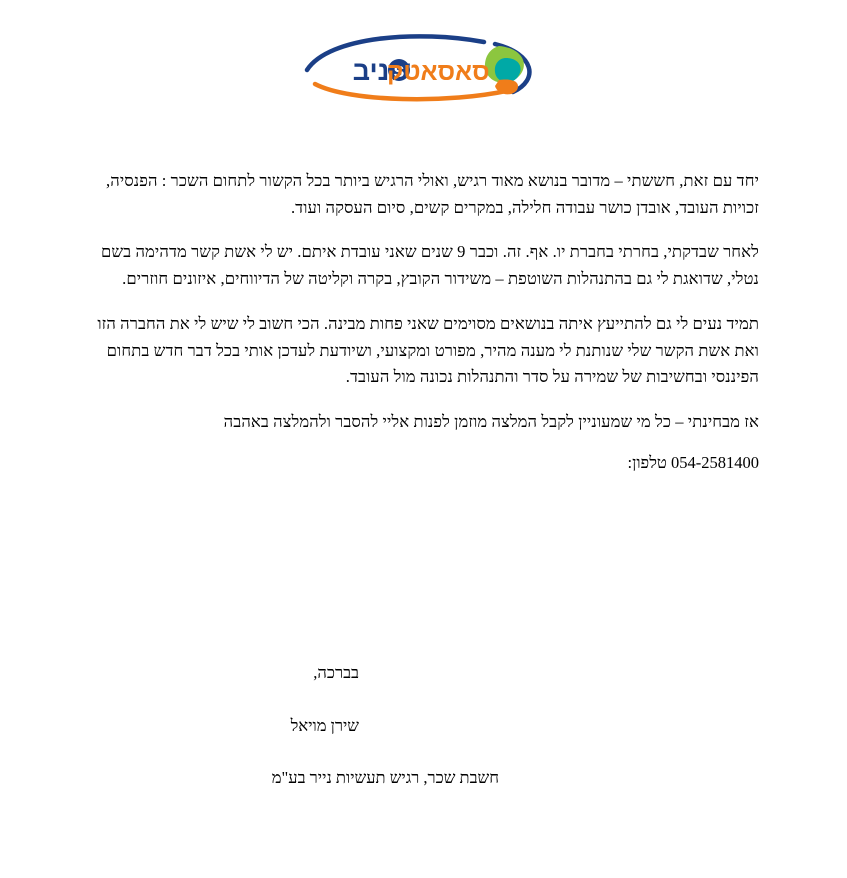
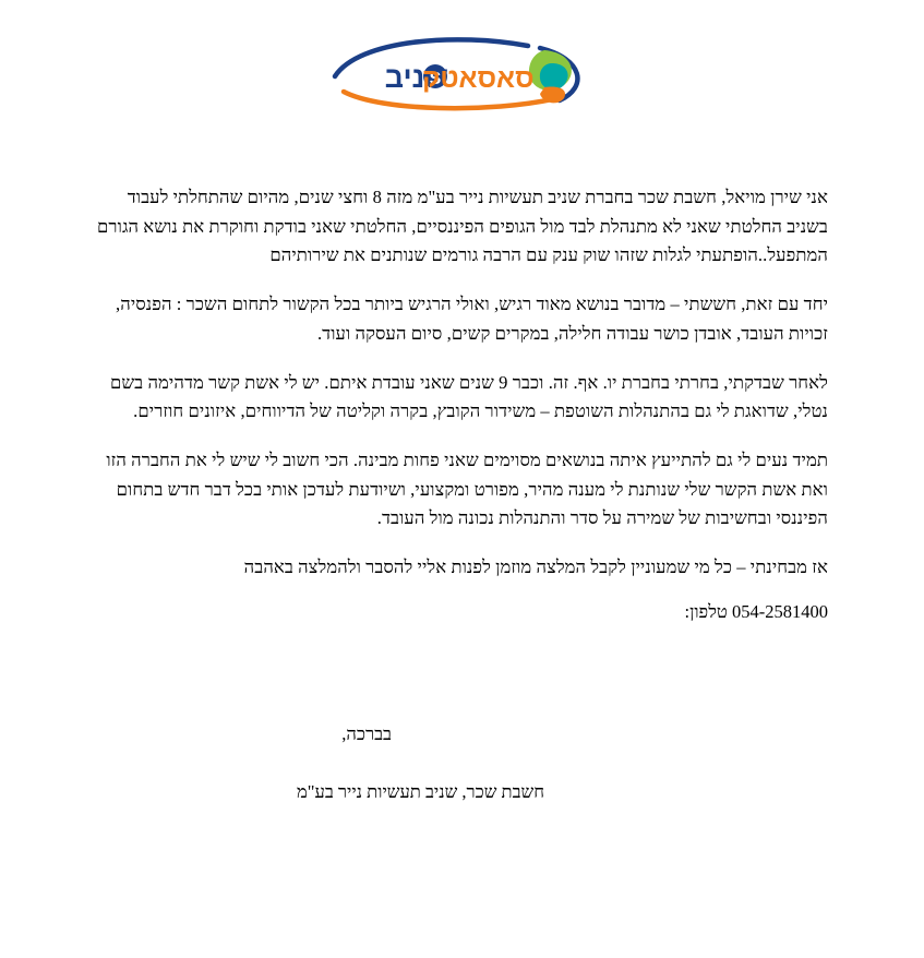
  ניב
  S
  סאסאטק
+ אני שירן מויאל, חשבת שכר בחברת שניב תעשיות נייר בע"מ מזה 8 וחצי שנים, מהיום שהתחלתי לעבוד בשניב החלטתי שאני לא מתנהלת לבד מול הגופים הפיננסיים, החלטתי שאני בודקת וחוקרת את נושא הגורם המתפעל..הופתעתי לגלות שזהו שוק ענק עם הרבה גורמים שנותנים את שירותיהם
  יחד עם זאת, חששתי – מדובר בנושא מאוד רגיש, ואולי הרגיש ביותר בכל הקשור לתחום השכר : הפנסיה, זכויות העובד, אובדן כושר עבודה חלילה, במקרים קשים, סיום העסקה ועוד.
  לאחר שבדקתי, בחרתי בחברת יו. אף. זה. וכבר 9 שנים שאני עובדת איתם. יש לי אשת קשר מדהימה בשם נטלי, שדואגת לי גם בהתנהלות השוטפת – משידור הקובץ, בקרה וקליטה של הדיווחים, איזונים חוזרים.
  תמיד נעים לי גם להתייעץ איתה בנושאים מסוימים שאני פחות מבינה. הכי חשוב לי שיש לי את החברה הזו ואת אשת הקשר שלי שנותנת לי מענה מהיר, מפורט ומקצועי, ושיודעת לעדכן אותי בכל דבר חדש בתחום הפיננסי ובחשיבות של שמירה על סדר והתנהלות נכונה מול העובד.
  אז מבחינתי – כל מי שמעוניין לקבל המלצה מוזמן לפנות אליי להסבר ולהמלצה באהבה
  054-2581400 טלפון:
  בברכה,
- שירן מויאל
- חשבת שכר, רגיש תעשיות נייר בע"מ
+ חשבת שכר, שניב תעשיות נייר בע"מ
